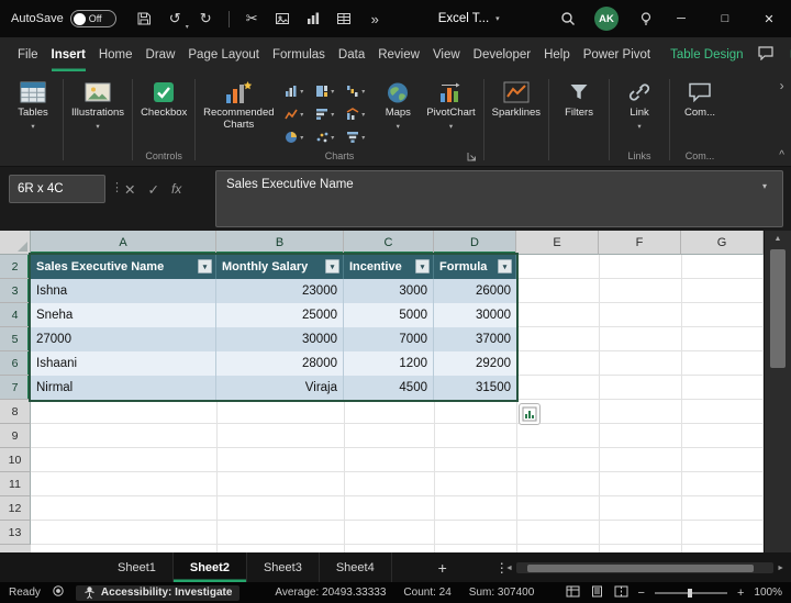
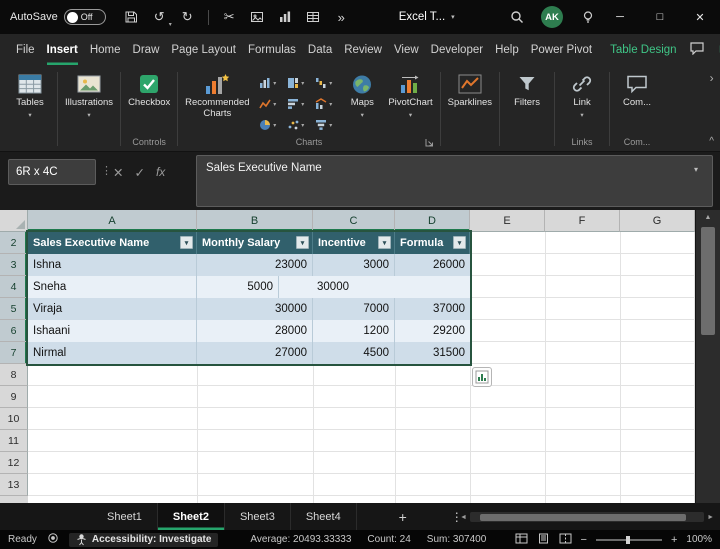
  AutoSave
  Off
  ↺
  ↻
  ✂
  »
  Excel T...
  AK
  ─
  □
  ✕
  File
  Insert
  Home
  Draw
  Page Layout
  Formulas
  Data
  Review
  View
  Developer
  Help
  Power Pivot
  Table Design
  Tables
  Illustrations
  Checkbox
  Controls
  Recommended Charts
  Maps
  PivotChart
  Charts
  Sparklines
  Filters
  Link
  Links
  Com...
  Com...
  ›
  ^
  6R x 4C
  ⋮
  ✕
  ✓
  fx
  Sales Executive Name
  ▾
  A
  B
  C
  D
  E
  F
  G
  2
  3
  4
  5
  6
  7
  8
  9
  10
  11
  12
  13
  Sales Executive Name
  Monthly Salary
  Incentive
  Formula
  Ishna
  23000
  3000
  26000
  Sneha
- 25000
  5000
  30000
- 27000
+ Viraja
  30000
  7000
  37000
  Ishaani
  28000
  1200
  29200
  Nirmal
- Viraja
+ 27000
  4500
  31500
  Sheet1
  Sheet2
  Sheet3
  Sheet4
  +
  ⋮
  Ready
  Accessibility: Investigate
  Average: 20493.33333
  Count: 24
  Sum: 307400
  −
  +
  100%
